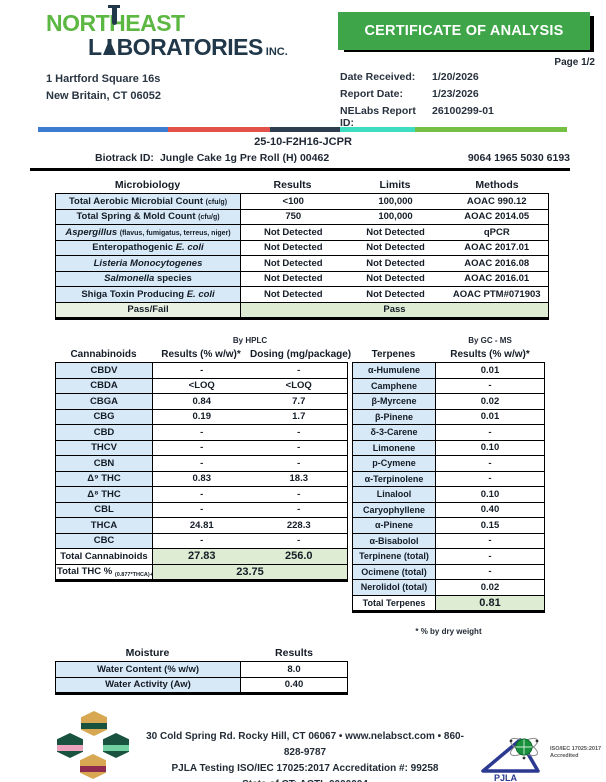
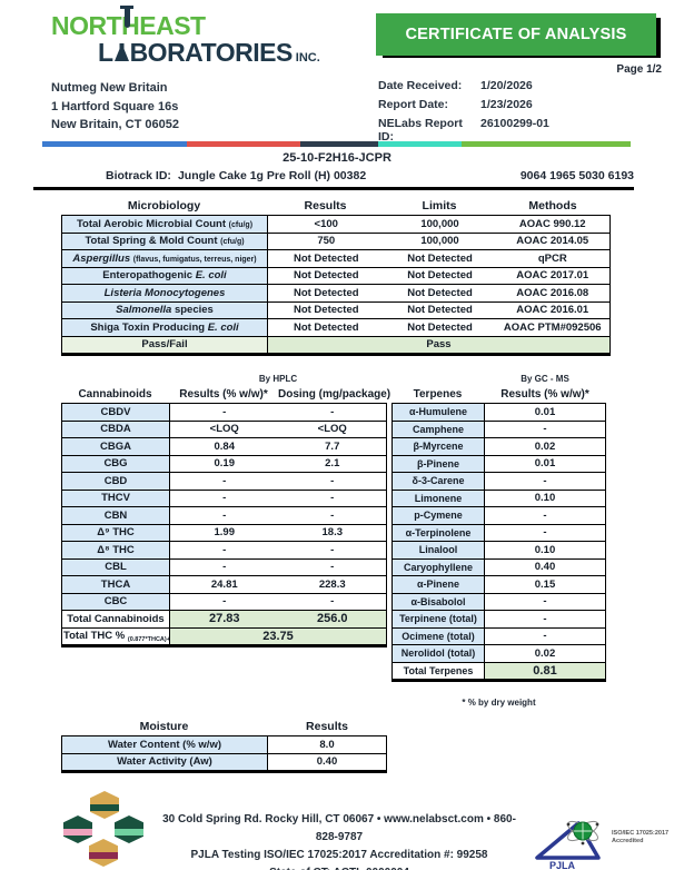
  NORTHEAST
  L BORATORIES INC.
+ Nutmeg New Britain
  1 Hartford Square 16s
  New Britain, CT 06052
  CERTIFICATE OF ANALYSIS
  Page 1/2
  Date Received:
  1/20/2026
  Report Date:
  1/23/2026
  NELabs Report ID:
  26100299-01
  25-10-F2H16-JCPR
  Biotrack ID:
- Jungle Cake 1g Pre Roll (H) 00462
+ Jungle Cake 1g Pre Roll (H) 00382
  9064 1965 5030 6193
  Microbiology
  Results
  Limits
  Methods
  Total Aerobic Microbial Count	<100	100,000	AOAC 990.12
  Total Spring & Mold Count	750	100,000	AOAC 2014.05
  Enteropathogenic E. coli	Not Detected	Not Detected	AOAC 2017.01
  Listeria Monocytogenes	Not Detected	Not Detected	AOAC 2016.08
  Salmonella species	Not Detected	Not Detected	AOAC 2016.01
- Shiga Toxin Producing E. coli	Not Detected	Not Detected	AOAC PTM#071903
+ Shiga Toxin Producing E. coli	Not Detected	Not Detected	AOAC PTM#092506
  Pass/Fail	Pass
  By HPLC
  Cannabinoids
  Results (% w/w)*
  Dosing (mg/package)
  CBDV	-	-
  CBDA	<LOQ	<LOQ
  CBGA	0.84	7.7
- CBG	0.19	1.7
+ CBG	0.19	2.1
  CBD	-	-
  THCV	-	-
  CBN	-	-
- Δ⁹ THC	0.83	18.3
+ Δ⁹ THC	1.99	18.3
  Δ⁸ THC	-	-
  CBL	-	-
  THCA	24.81	228.3
  CBC	-	-
  Total Cannabinoids	27.83	256.0
  By GC - MS
  Terpenes
  Results (% w/w)*
  α-Humulene	0.01
  Camphene	-
  β-Myrcene	0.02
  β-Pinene	0.01
  δ-3-Carene	-
  Limonene	0.10
  p-Cymene	-
  α-Terpinolene	-
  Linalool	0.10
  Caryophyllene	0.40
  α-Pinene	0.15
  α-Bisabolol	-
  Terpinene (total)	-
  Ocimene (total)	-
  Nerolidol (total)	0.02
  Total Terpenes	0.81
  * % by dry weight
  Moisture
  Results
  Water Content (% w/w)	8.0
  Water Activity (Aw)	0.40
  30 Cold Spring Rd. Rocky Hill, CT 06067 • www.nelabsct.com • 860-828-9787
  PJLA Testing ISO/IEC 17025:2017 Accreditation #: 99258
  PJLA
